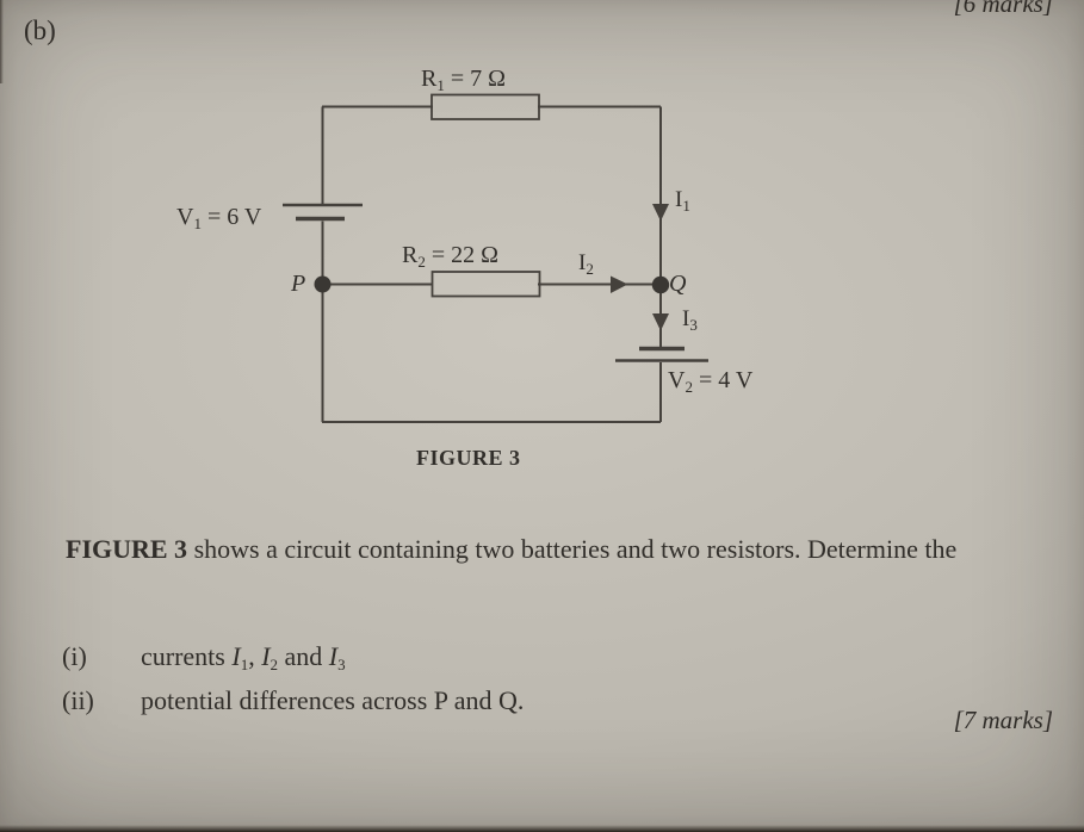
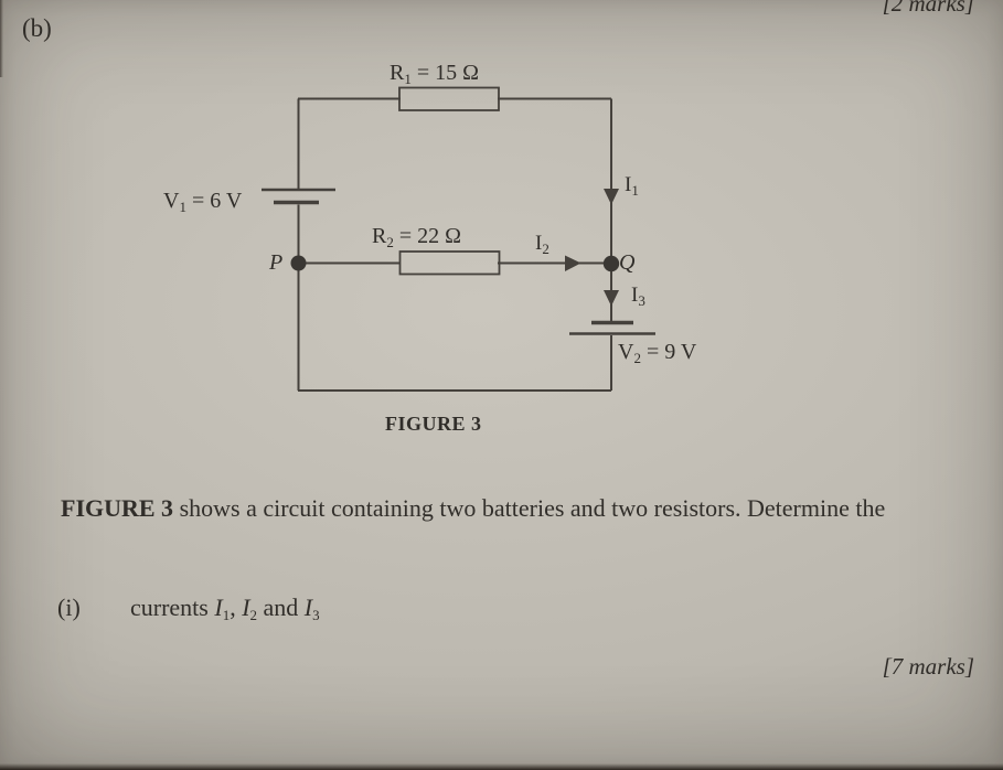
- [6 marks]
+ [2 marks]
  (b)
- R1 = 7 Ω
+ R1 = 15 Ω
  R2 = 22 Ω
  V1 = 6 V
- V2 = 4 V
+ V2 = 9 V
  I1
  I2
  I3
  P
  Q
  FIGURE 3
  FIGURE 3 shows a circuit containing two batteries and two resistors. Determine the
  (i)
  currents I1, I2 and I3
- (ii)
- potential differences across P and Q.
  [7 marks]
